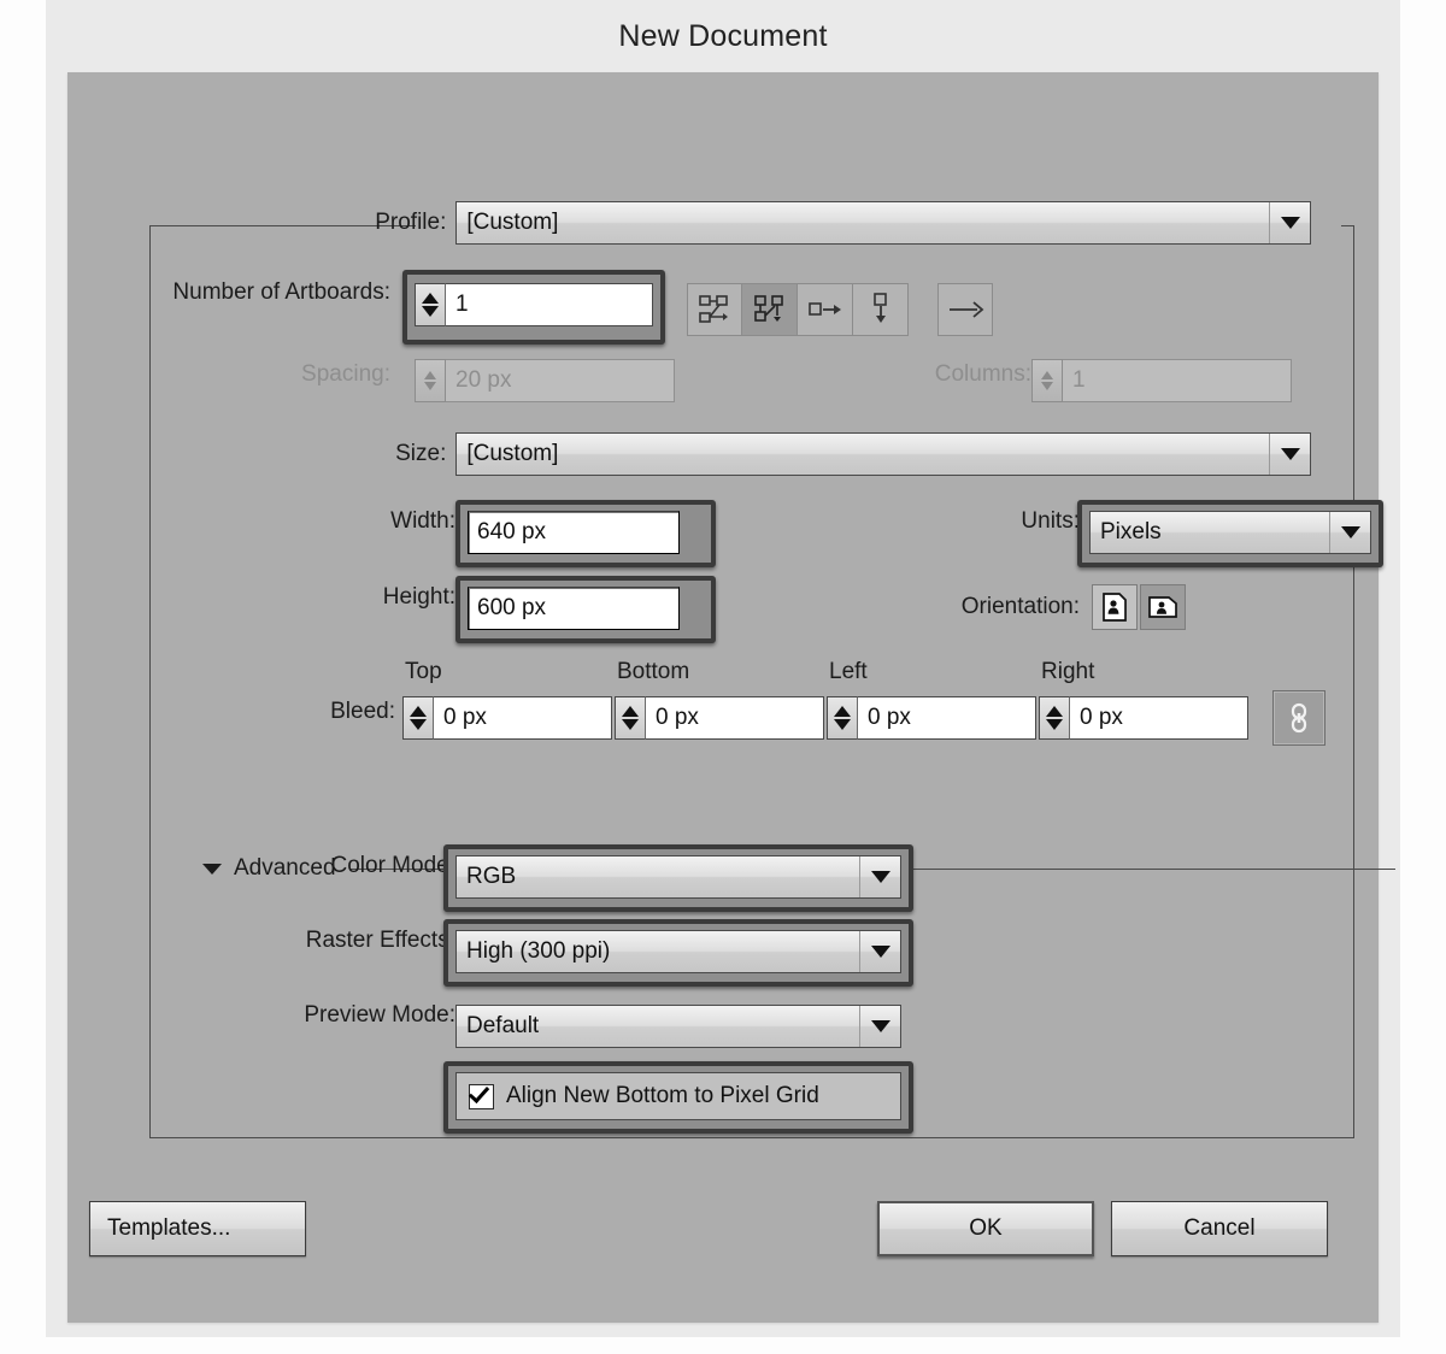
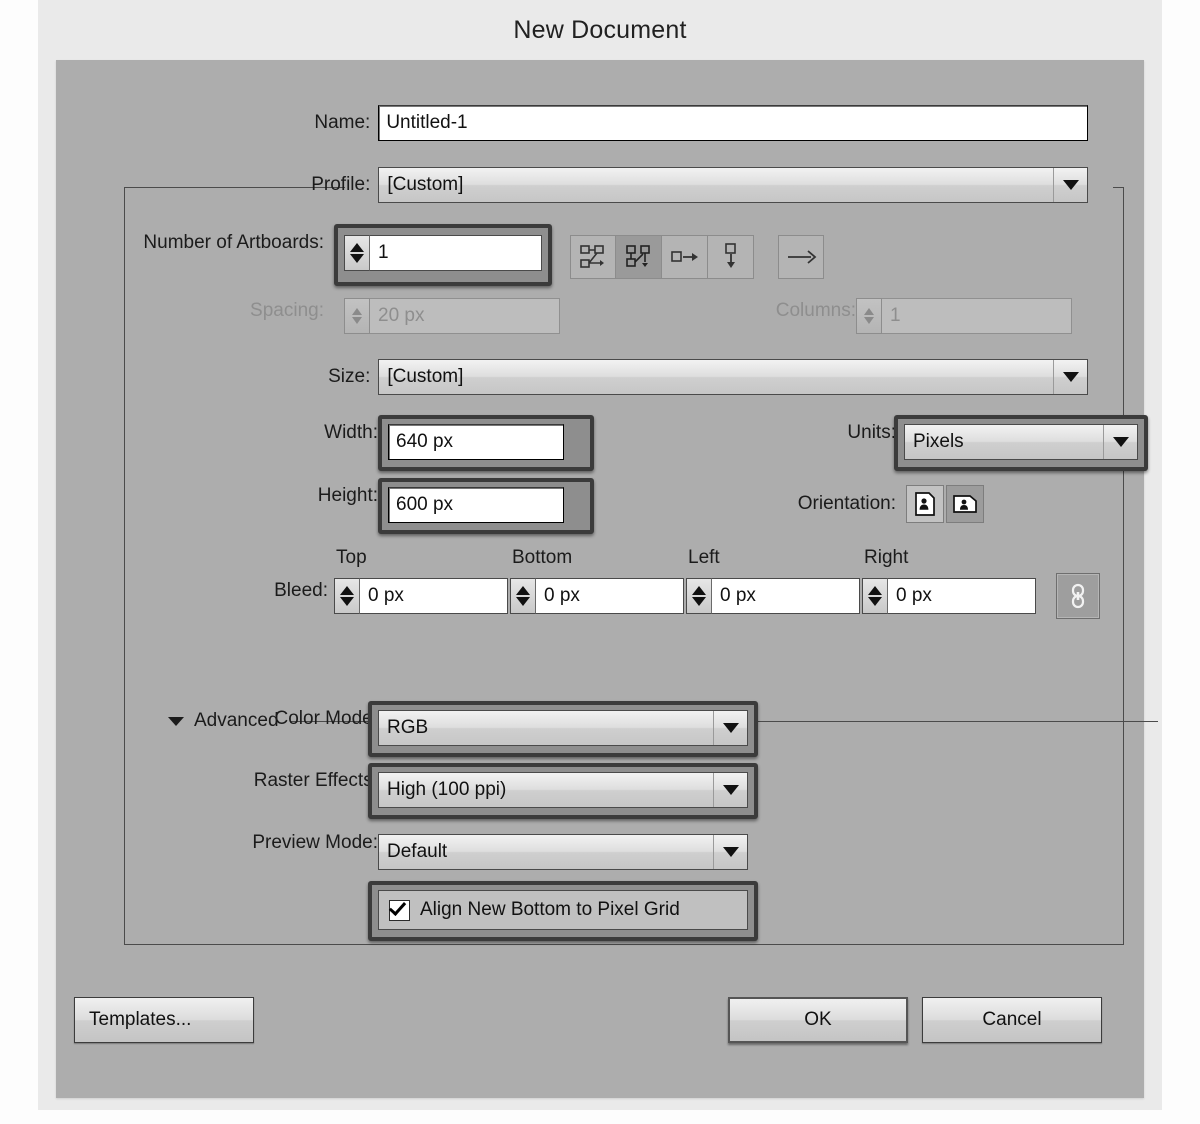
  New Document
+ Name:
+ Untitled-1
  Profile:
  [Custom]
  Number of Artboards:
  1
  Spacing:
  20 px
  Columns:
  1
  Size:
  [Custom]
  Width:
  640 px
  Units
  Pixels
  Height:
  600 px
  Orientation:
  Top
  Bottom
  Left
  Right
  Bleed:
  0 px
  0 px
  0 px
  0 px
  Advanced
  Color Mod
  RGB
  Raster Effect
- High (300 ppi)
+ High (100 ppi)
  Preview Mode:
  Default
  Align New Bottom to Pixel Grid
  Templates...
  OK
  Cancel
